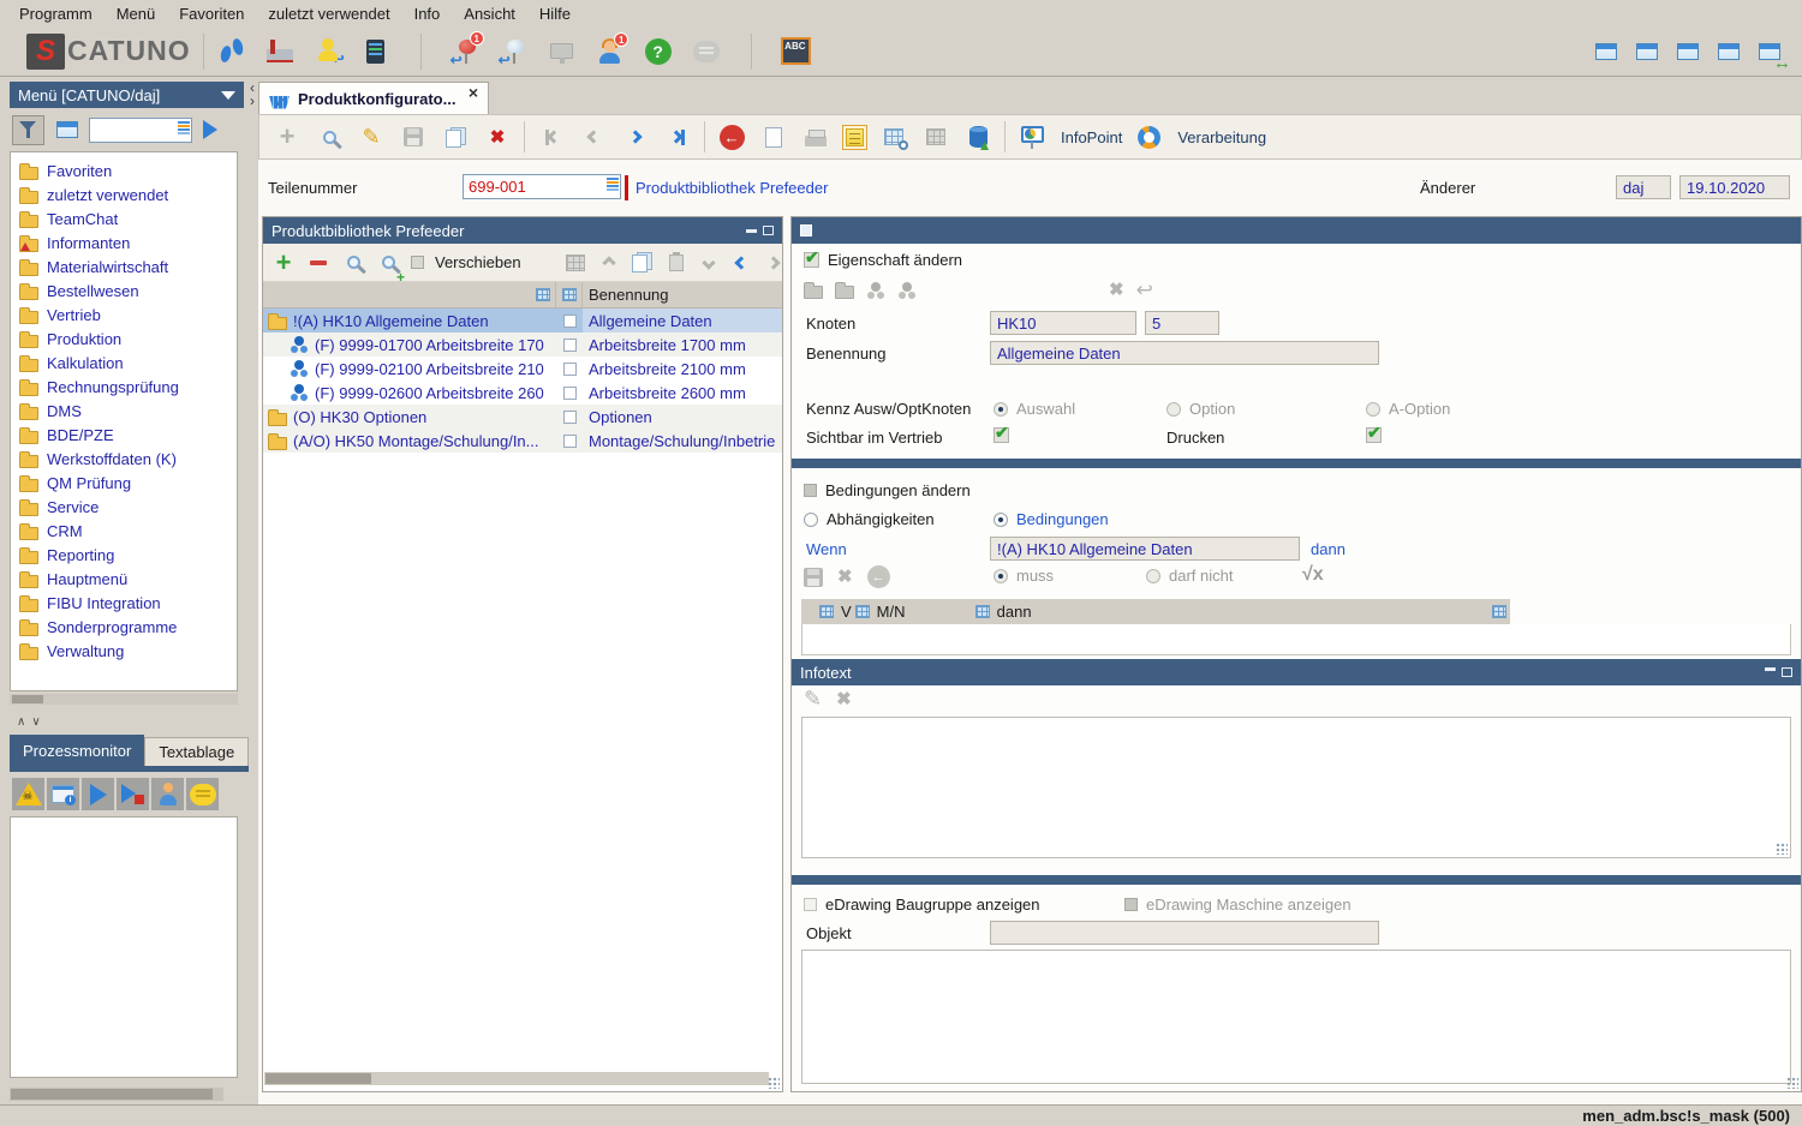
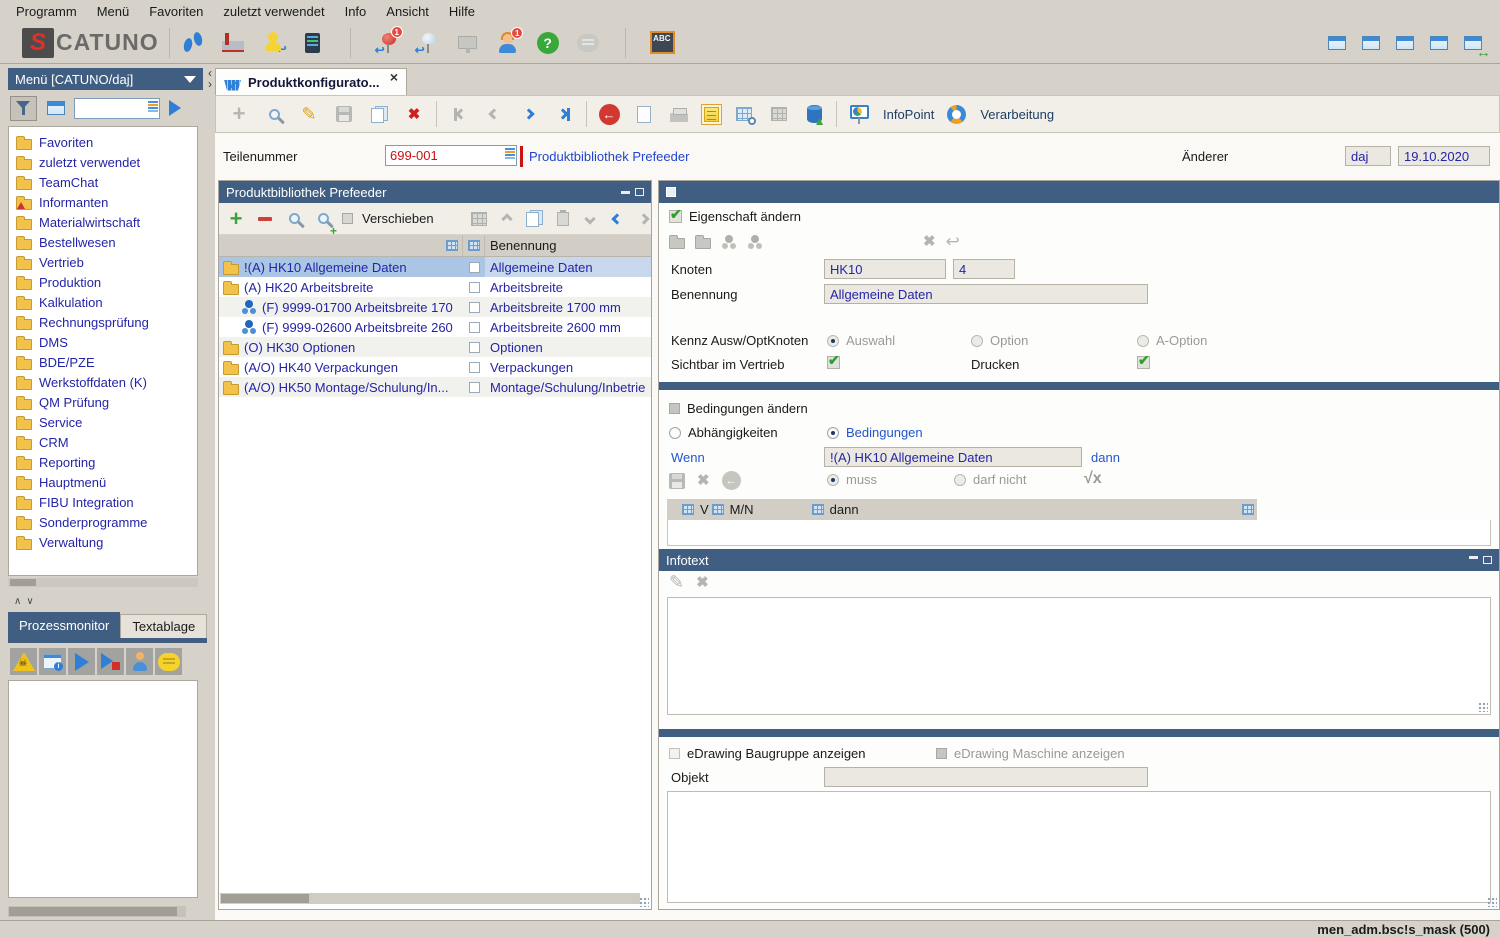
  Programm
  Menü
  Favoriten
  zuletzt verwendet
  Info
  Ansicht
  Hilfe
  S
  CATUNO
  ↩
  ↩
  1
  ↩
  1
  ?
  ABC
  ↔
  Menü [CATUNO/daj]
  Favoriten
  zuletzt verwendet
  TeamChat
  Informanten
  Materialwirtschaft
  Bestellwesen
  Vertrieb
  Produktion
  Kalkulation
  Rechnungsprüfung
  DMS
  BDE/PZE
  Werkstoffdaten (K)
  QM Prüfung
  Service
  CRM
  Reporting
  Hauptmenü
  FIBU Integration
  Sonderprogramme
  Verwaltung
  ∧∨
  Prozessmonitor
  Textablage
  ‹
  ›
  Produktkonfigurato...
  ×
  +
  ✎
  ✖
  ←
  ▲
  InfoPoint
  Verarbeitung
  Teilenummer
  699-001
  Produktbibliothek Prefeeder
  Änderer
  daj
  19.10.2020
  Produktbibliothek Prefeeder
  +
  +
  Verschieben
  Benennung
  !(A) HK10 Allgemeine Daten
  Allgemeine Daten
+ (A) HK20 Arbeitsbreite
+ Arbeitsbreite
  (F) 9999-01700 Arbeitsbreite 170
  Arbeitsbreite 1700 mm
- (F) 9999-02100 Arbeitsbreite 210
- Arbeitsbreite 2100 mm
  (F) 9999-02600 Arbeitsbreite 260
  Arbeitsbreite 2600 mm
  (O) HK30 Optionen
  Optionen
+ (A/O) HK40 Verpackungen
+ Verpackungen
  (A/O) HK50 Montage/Schulung/In...
  Montage/Schulung/Inbetrie
  Eigenschaft ändern
  ✖
  ↩
  Knoten
  HK10
- 5
+ 4
  Benennung
  Allgemeine Daten
  Kennz Ausw/OptKnoten
  Auswahl
  Option
  A-Option
  Sichtbar im Vertrieb
  Drucken
  Bedingungen ändern
  Abhängigkeiten
  Bedingungen
  Wenn
  !(A) HK10 Allgemeine Daten
  dann
  ✖
  ←
  muss
  darf nicht
  √x
  V
  M/N
  dann
  Infotext
  ✎
  ✖
  eDrawing Baugruppe anzeigen
  eDrawing Maschine anzeigen
  Objekt
  men_adm.bsc!s_mask (500)
